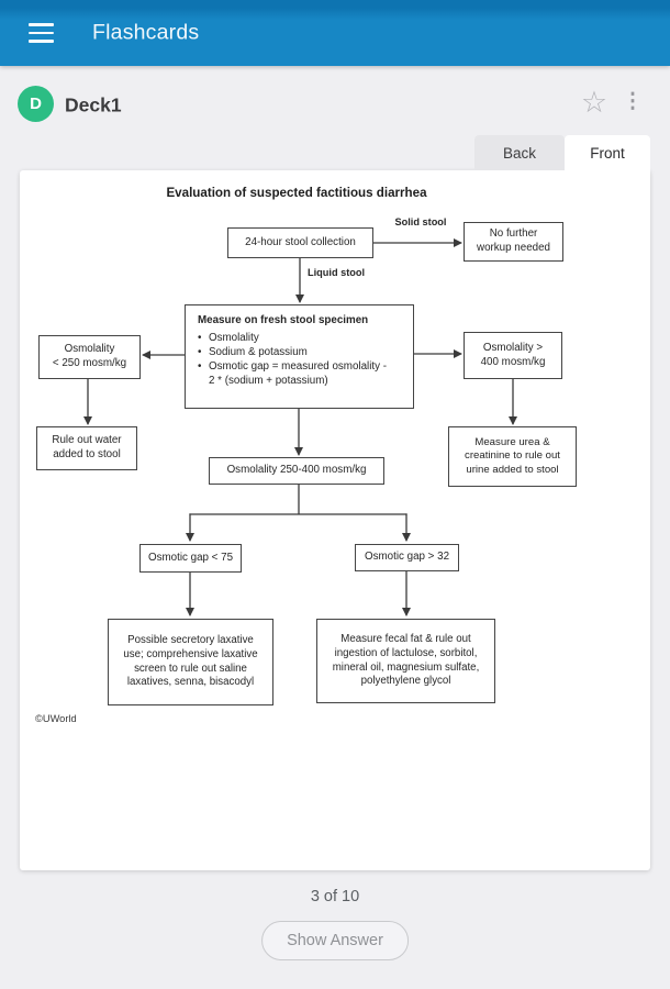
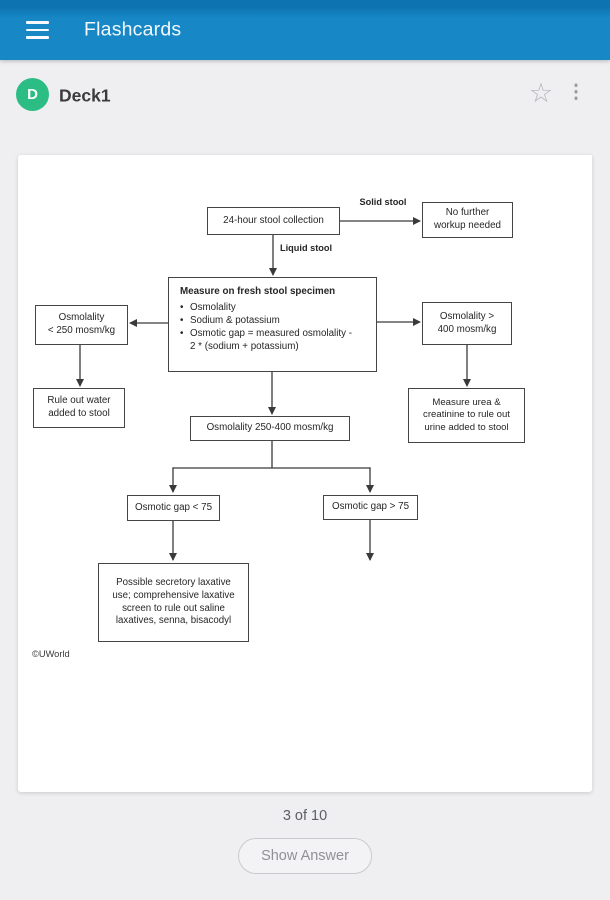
  Flashcards
  D
  Deck1
  ☆
  ⋮
- Back
- Front
- Evaluation of suspected factitious diarrhea
  24-hour stool collection
  Solid stool
  No further
  workup needed
  Liquid stool
  Measure on fresh stool specimen
  •
  Osmolality
  •
  Sodium & potassium
  •
  Osmotic gap = measured osmolality -
  2 * (sodium + potassium)
  Osmolality
  < 250 mosm/kg
  Osmolality >
  400 mosm/kg
  Rule out water
  added to stool
  Measure urea &
  creatinine to rule out
  urine added to stool
  Osmolality 250-400 mosm/kg
  Osmotic gap < 75
- Osmotic gap > 32
+ Osmotic gap > 75
  Possible secretory laxative
  use; comprehensive laxative
  screen to rule out saline
  laxatives, senna, bisacodyl
- Measure fecal fat & rule out
- ingestion of lactulose, sorbitol,
- mineral oil, magnesium sulfate,
- polyethylene glycol
  ©UWorld
  3 of 10
  Show Answer
